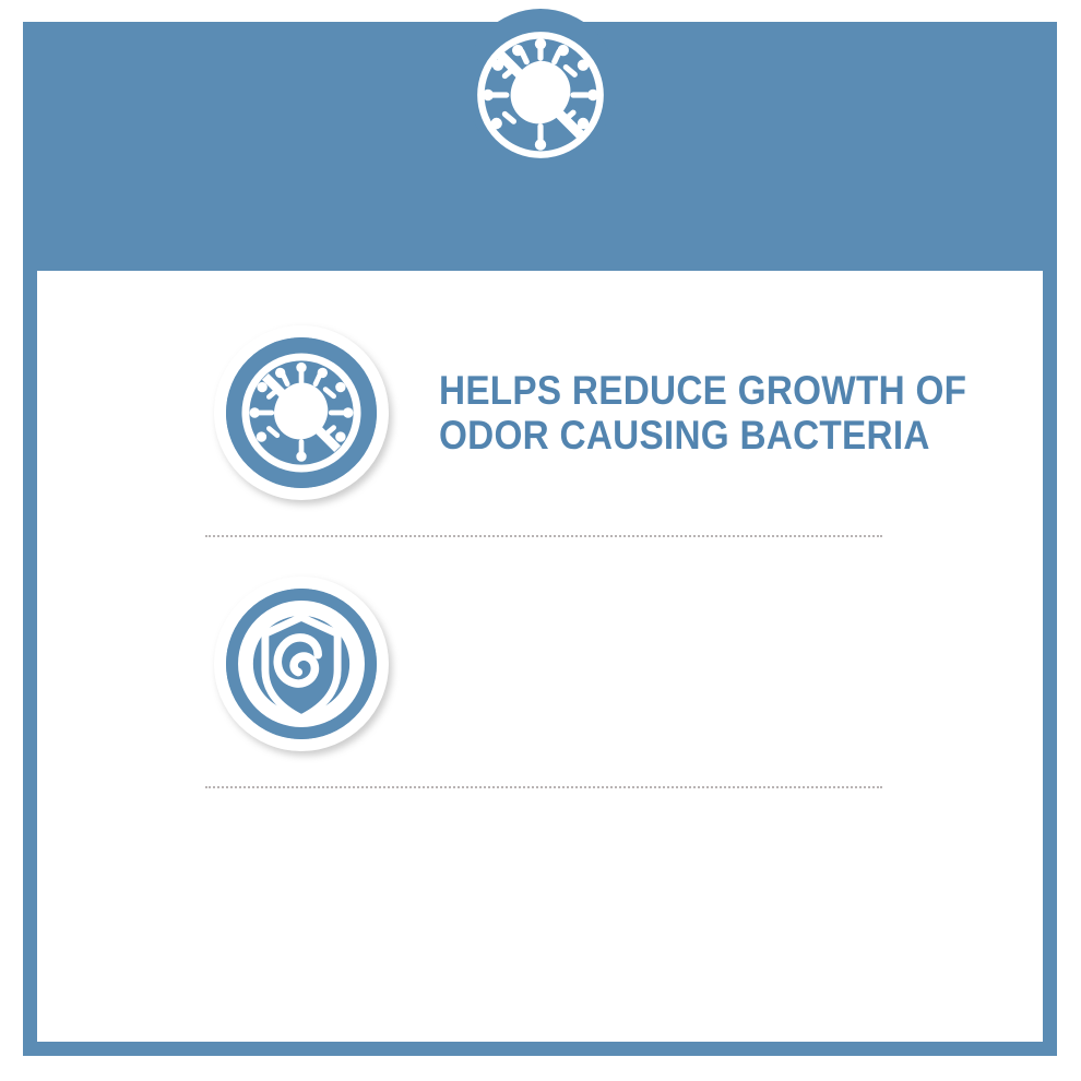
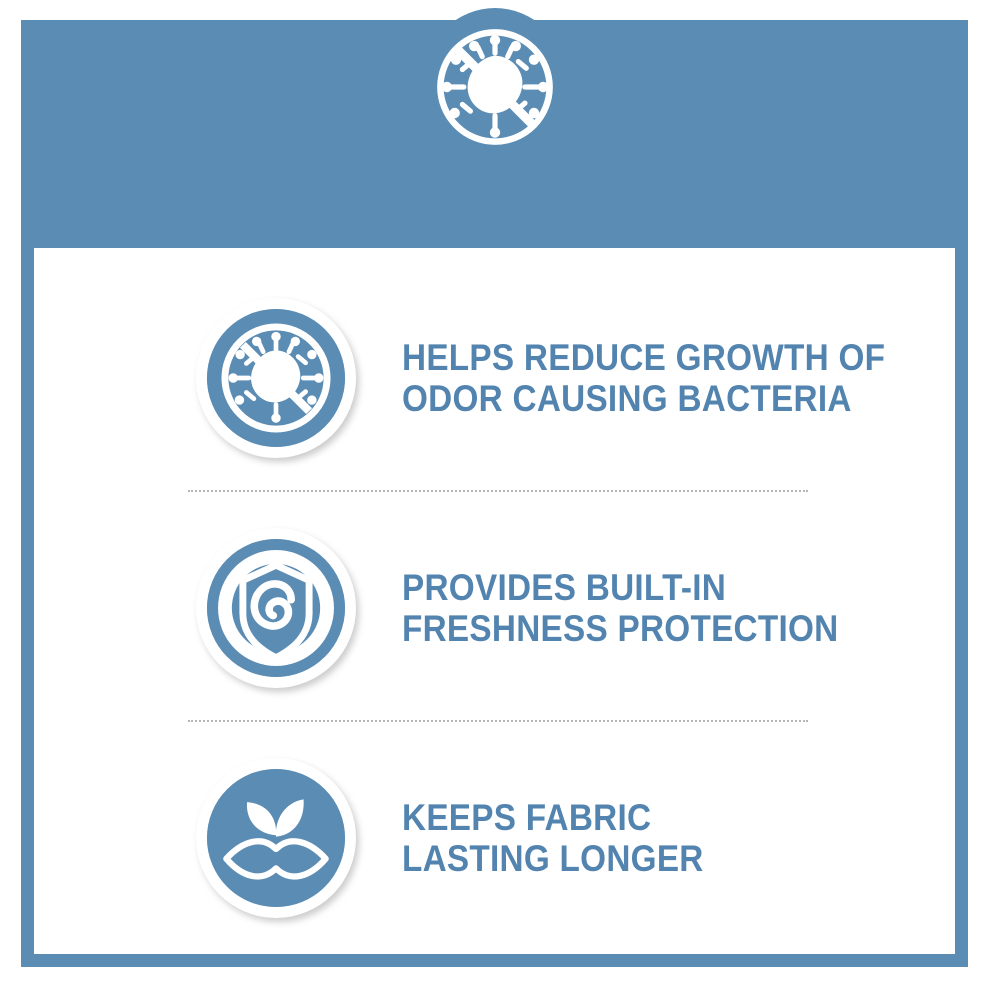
  HELPS REDUCE GROWTH OF
  ODOR CAUSING BACTERIA
+ PROVIDES BUILT-IN
+ FRESHNESS PROTECTION
+ KEEPS FABRIC
+ LASTING LONGER
